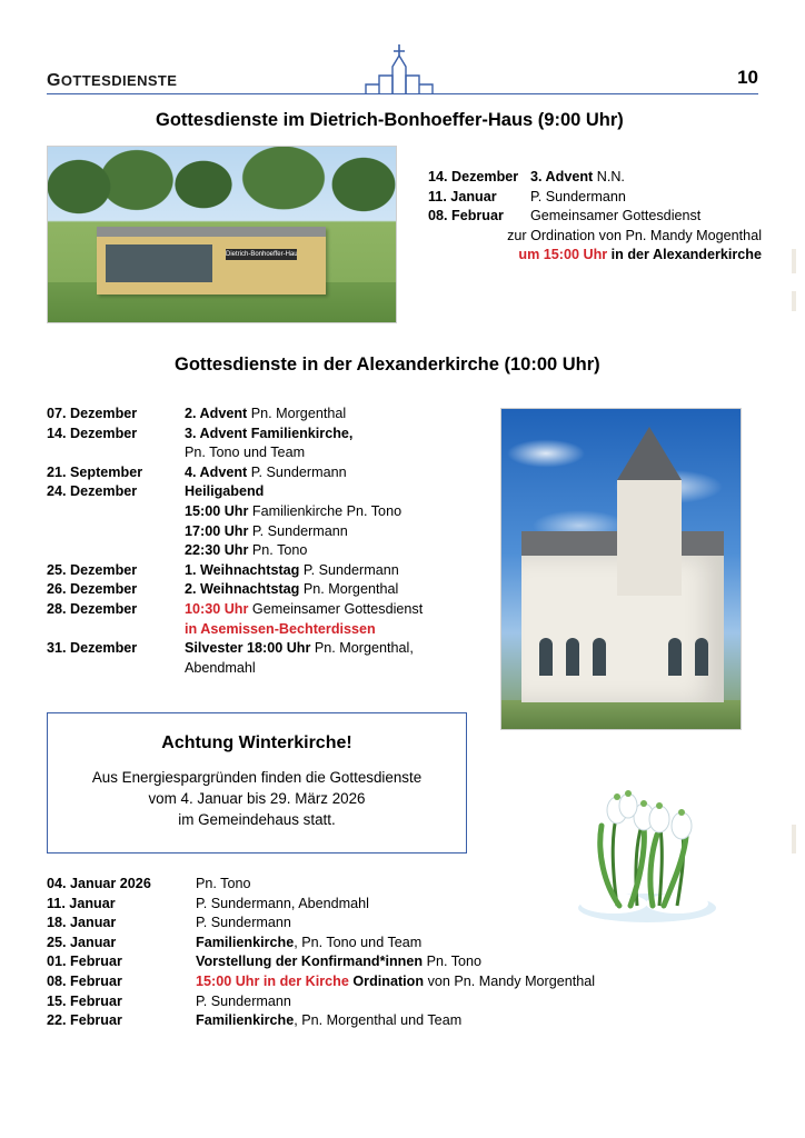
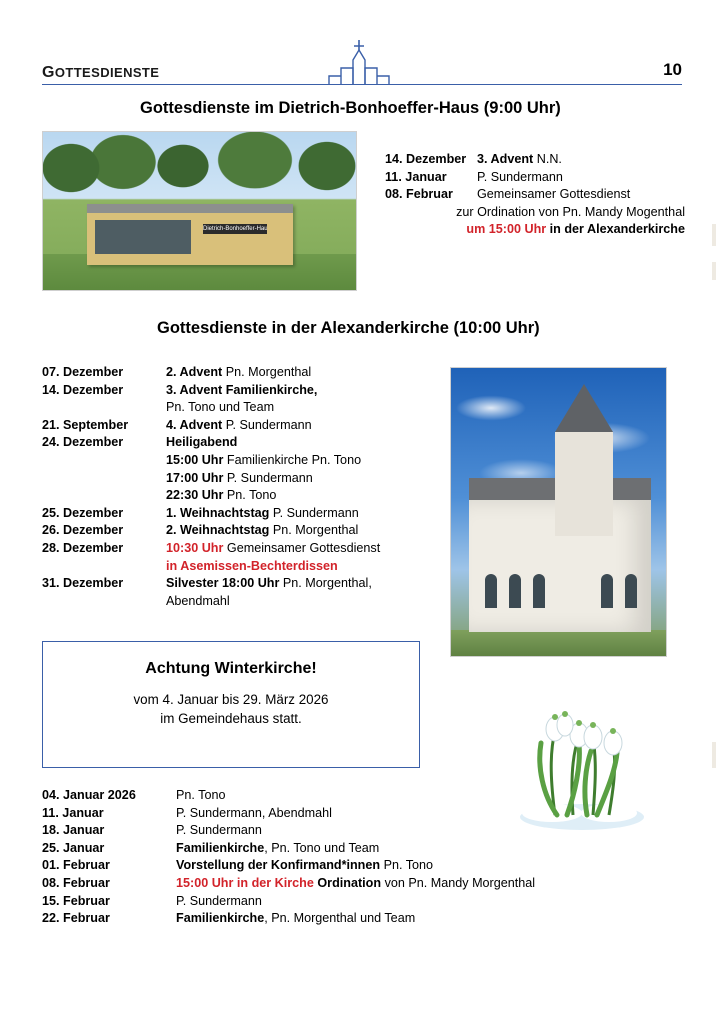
  GOTTESDIENSTE
  10
  Gottesdienste im Dietrich-Bonhoeffer-Haus (9:00 Uhr)
  14. Dezember
  3. Advent N.N.
  11. Januar
  P. Sundermann
  08. Februar
  Gemeinsamer Gottesdienst
  zur Ordination von Pn. Mandy Mogenthal
  um 15:00 Uhr in der Alexanderkirche
  Gottesdienste in der Alexanderkirche (10:00 Uhr)
  07. Dezember
  2. Advent Pn. Morgenthal
  14. Dezember
  3. Advent Familienkirche,
  Pn. Tono und Team
  21. September
  4. Advent P. Sundermann
  24. Dezember
  Heiligabend
  15:00 Uhr Familienkirche Pn. Tono
  17:00 Uhr P. Sundermann
  22:30 Uhr Pn. Tono
  25. Dezember
  1. Weihnachtstag P. Sundermann
  26. Dezember
  2. Weihnachtstag Pn. Morgenthal
  28. Dezember
  10:30 Uhr Gemeinsamer Gottesdienst
  in Asemissen-Bechterdissen
  31. Dezember
  Silvester 18:00 Uhr Pn. Morgenthal,
  Abendmahl
  Achtung Winterkirche!
- Aus Energiespargründen finden die Gottesdienste
  vom 4. Januar bis 29. März 2026
  im Gemeindehaus statt.
  04. Januar 2026
  Pn. Tono
  11. Januar
  P. Sundermann, Abendmahl
  18. Januar
  P. Sundermann
  25. Januar
  Familienkirche, Pn. Tono und Team
  01. Februar
  Vorstellung der Konfirmand*innen Pn. Tono
  08. Februar
  15:00 Uhr in der Kirche Ordination von Pn. Mandy Morgenthal
  15. Februar
  P. Sundermann
  22. Februar
  Familienkirche, Pn. Morgenthal und Team
